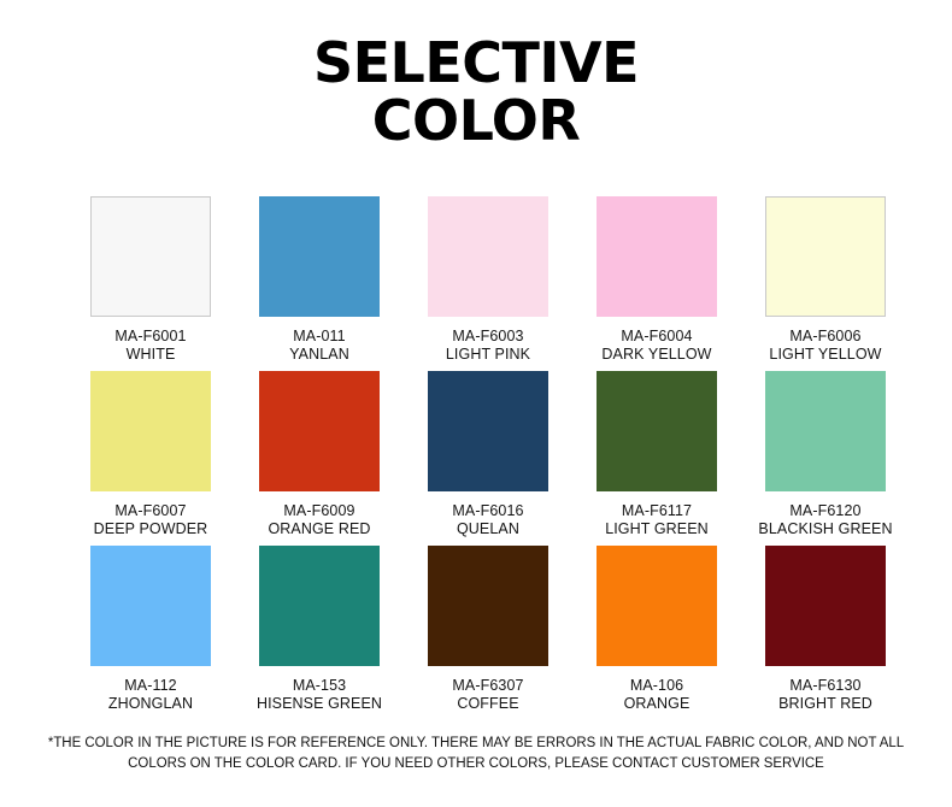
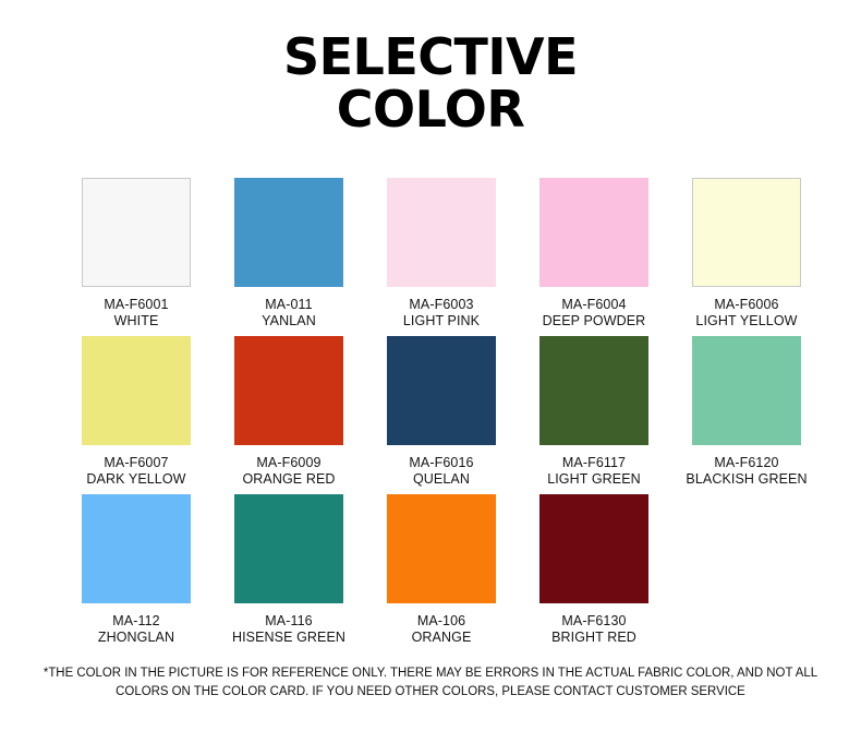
  SELECTIVE
  COLOR
  MA-F6001
  WHITE
  MA-011
  YANLAN
  MA-F6003
  LIGHT PINK
  MA-F6004
- DARK YELLOW
+ DEEP POWDER
  MA-F6006
  LIGHT YELLOW
  MA-F6007
- DEEP POWDER
+ DARK YELLOW
  MA-F6009
  ORANGE RED
  MA-F6016
  QUELAN
  MA-F6117
  LIGHT GREEN
  MA-F6120
  BLACKISH GREEN
  MA-112
  ZHONGLAN
- MA-153
+ MA-116
  HISENSE GREEN
- MA-F6307
- COFFEE
  MA-106
  ORANGE
  MA-F6130
  BRIGHT RED
  *THE COLOR IN THE PICTURE IS FOR REFERENCE ONLY. THERE MAY BE ERRORS IN THE ACTUAL FABRIC COLOR, AND NOT ALL
  COLORS ON THE COLOR CARD. IF YOU NEED OTHER COLORS, PLEASE CONTACT CUSTOMER SERVICE
